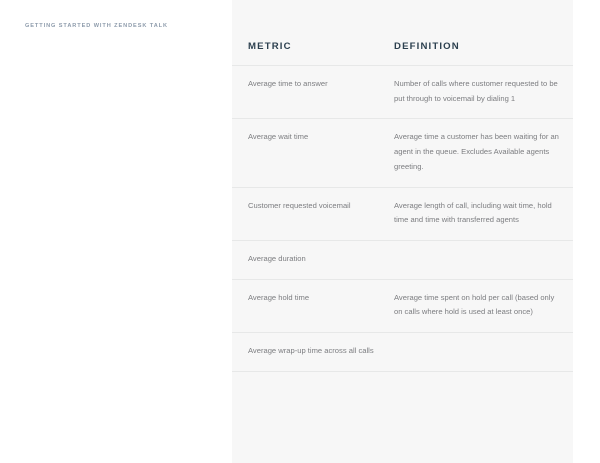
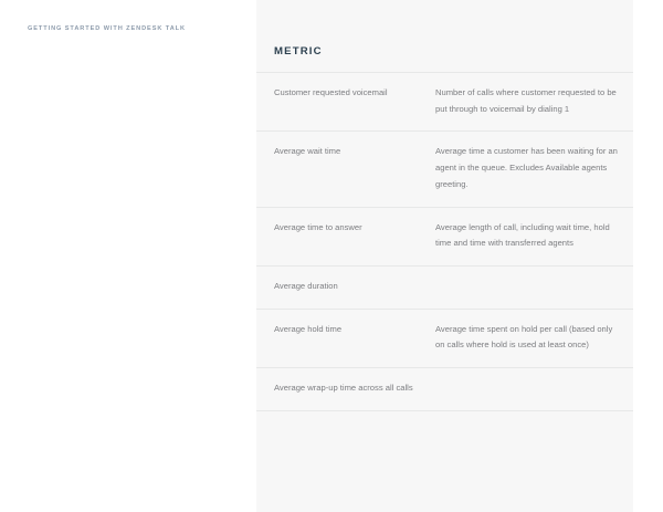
  METRIC
- DEFINITION
- Average time to answer
+ Customer requested voicemail
  Number of calls where customer requested to be put through to voicemail by dialing 1
  Average wait time
  Average time a customer has been waiting for an agent in the queue. Excludes Available agents greeting.
- Customer requested voicemail
+ Average time to answer
  Average length of call, including wait time, hold time and time with transferred agents
  Average duration
  Average hold time
  Average time spent on hold per call (based only on calls where hold is used at least once)
  Average wrap-up time across all calls
